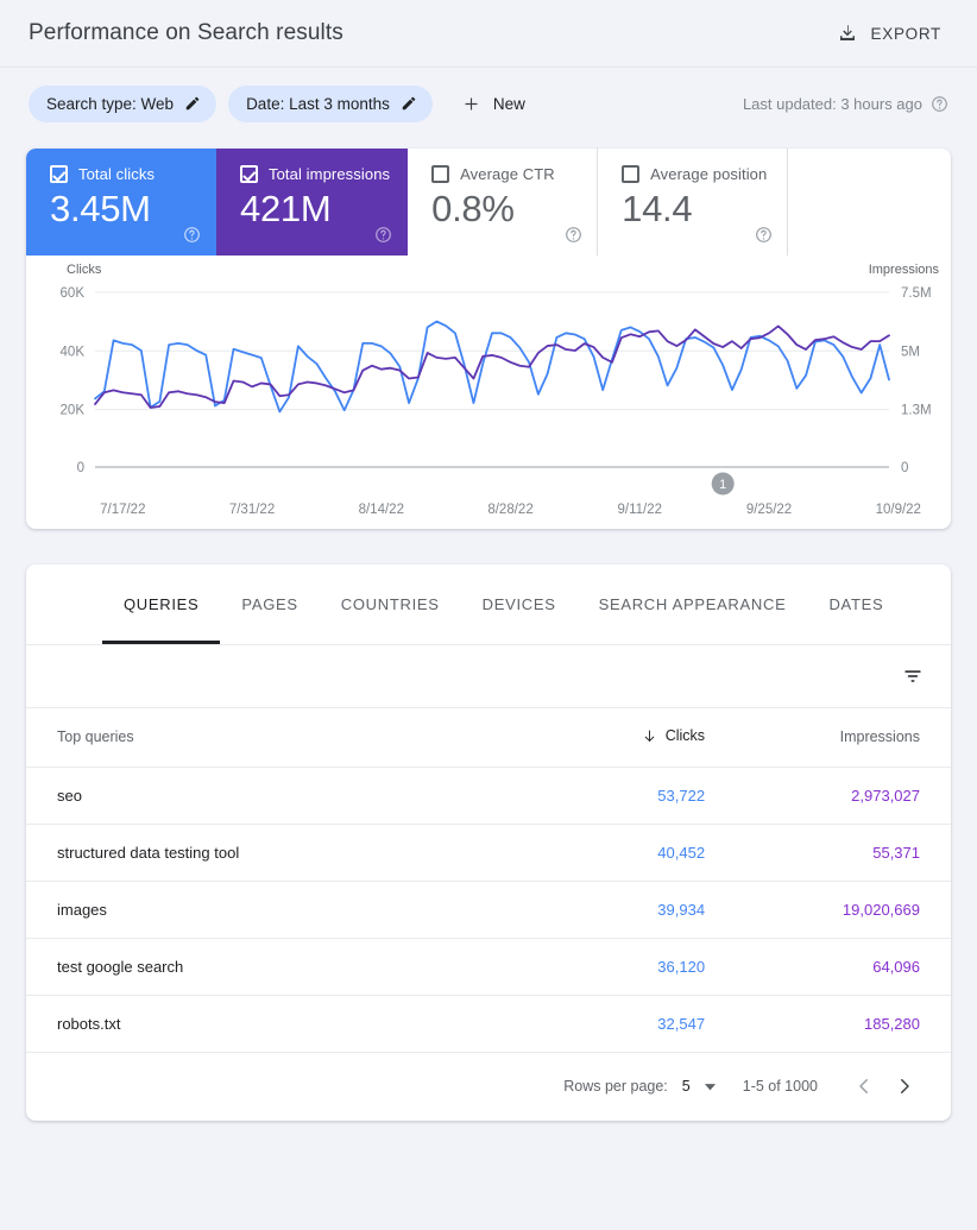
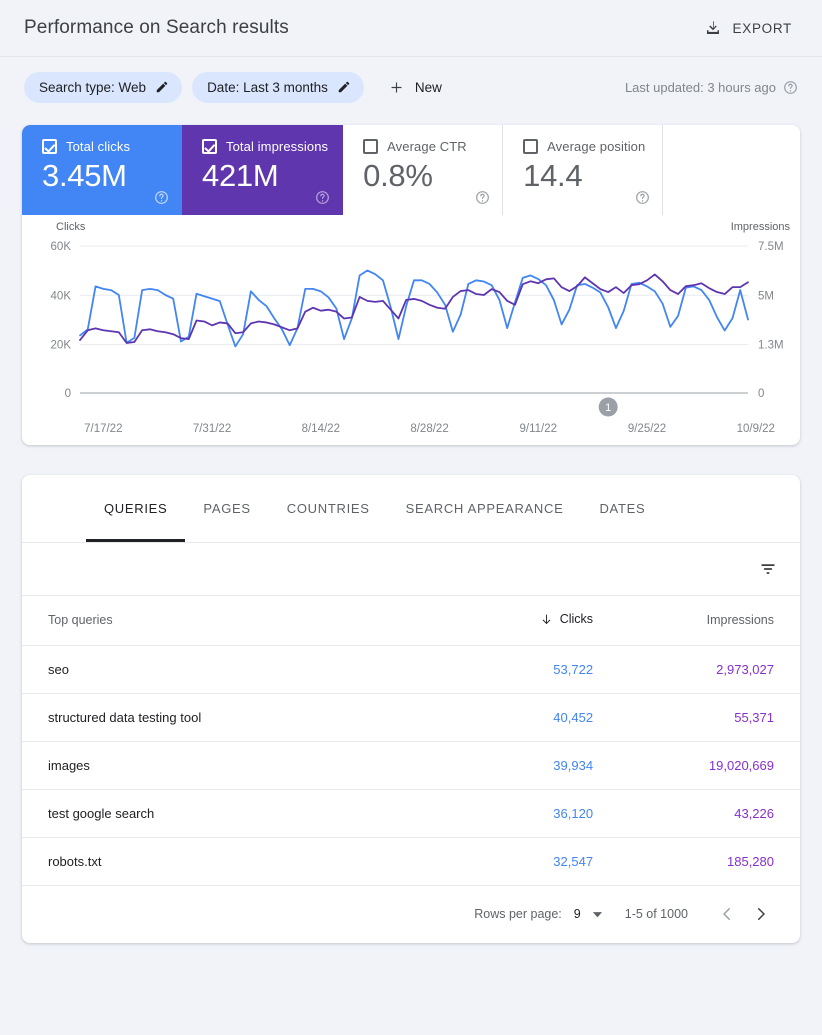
  Performance on Search results
  EXPORT
  Search type: Web
  Date: Last 3 months
  New
  Last updated: 3 hours ago
  Total clicks
  3.45M
  Total impressions
  421M
  Average CTR
  0.8%
  Average position
  14.4
  Clicks
  Impressions
  60K
  40K
  20K
  0
  7.5M
  5M
  1.3M
  0
  7/17/22
  7/31/22
  8/14/22
  8/28/22
  9/11/22
  9/25/22
  10/9/22
  1
  QUERIES
  PAGES
  COUNTRIES
- DEVICES
  SEARCH APPEARANCE
  DATES
  Top queries	Clicks	Impressions
  seo	53,722	2,973,027
  structured data testing tool	40,452	55,371
  images	39,934	19,020,669
- test google search	36,120	64,096
+ test google search	36,120	43,226
  robots.txt	32,547	185,280
  Rows per page:
- 5
+ 9
  1-5 of 1000
